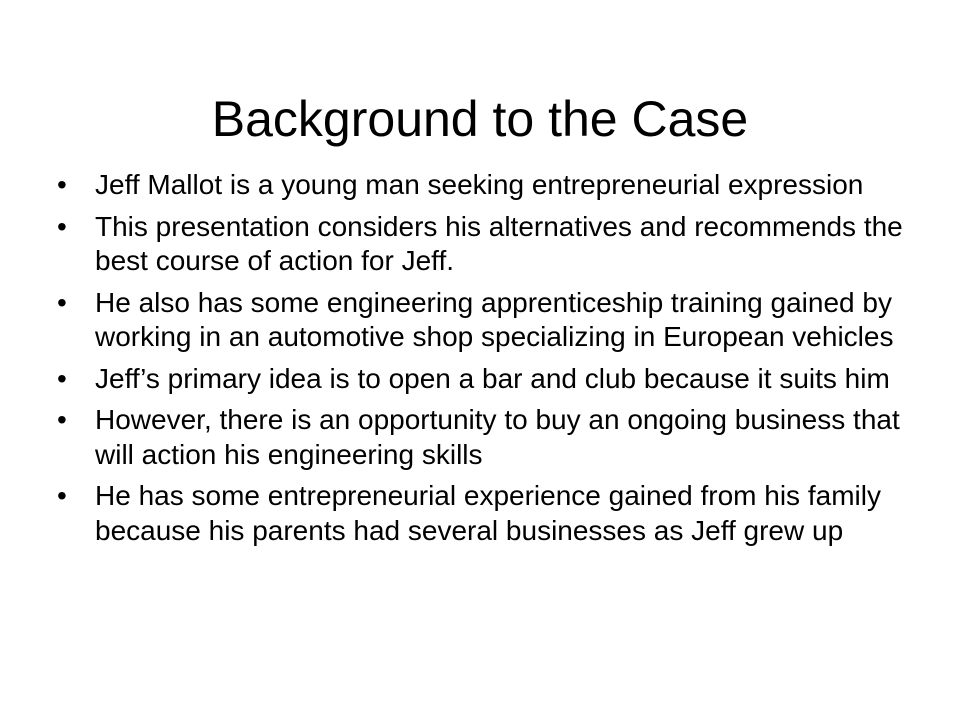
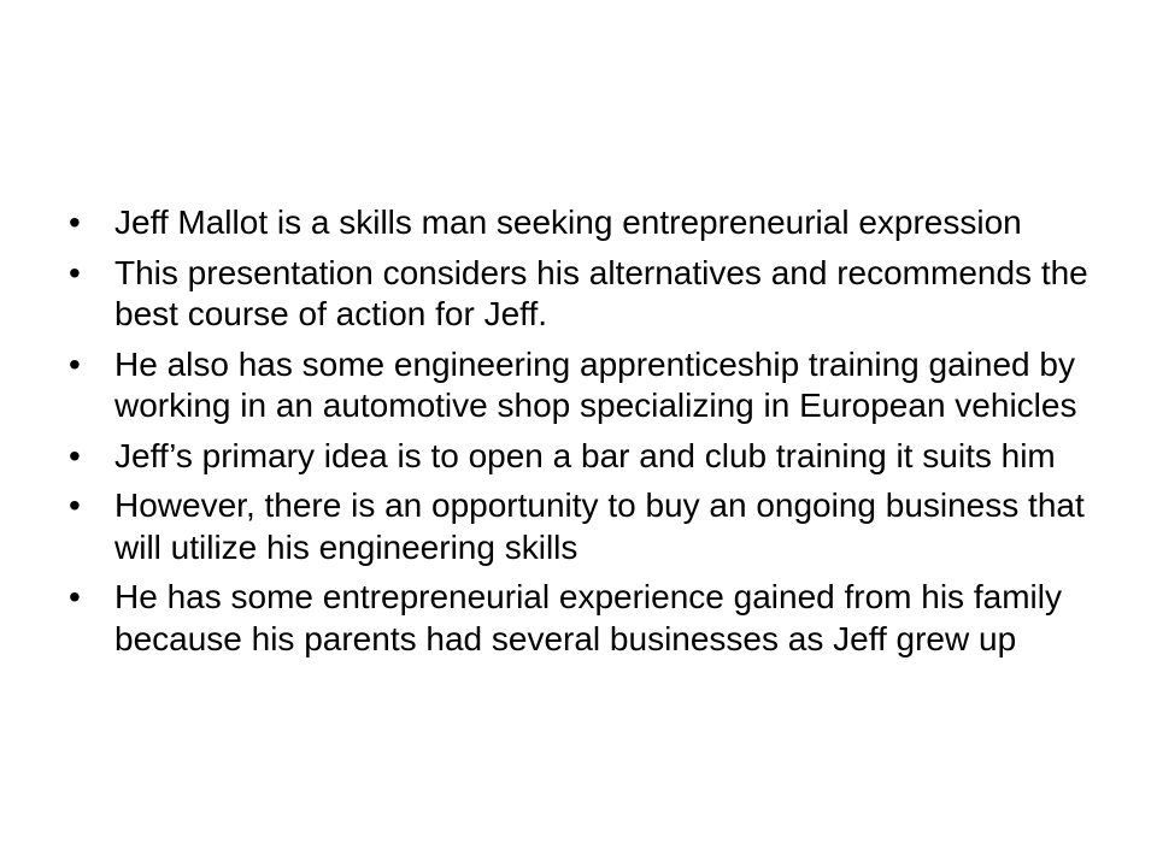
- Background to the Case
  •
- Jeff Mallot is a young man seeking entrepreneurial expression
+ Jeff Mallot is a skills man seeking entrepreneurial expression
  •
  This presentation considers his alternatives and recommends the best course of action for Jeff.
  •
  He also has some engineering apprenticeship training gained by working in an automotive shop specializing in European vehicles
  •
- Jeff’s primary idea is to open a bar and club because it suits him
+ Jeff’s primary idea is to open a bar and club training it suits him
  •
- However, there is an opportunity to buy an ongoing business that will action his engineering skills
+ However, there is an opportunity to buy an ongoing business that will utilize his engineering skills
  •
  He has some entrepreneurial experience gained from his family because his parents had several businesses as Jeff grew up
